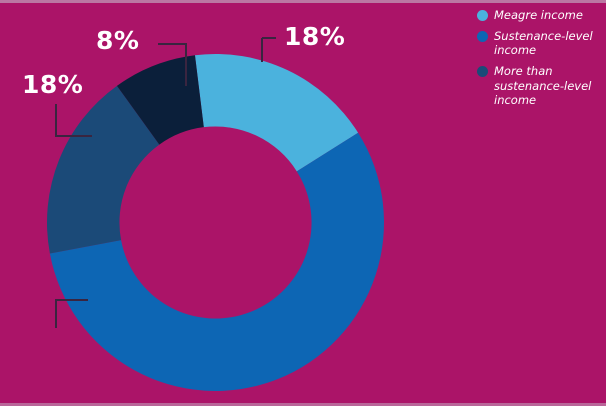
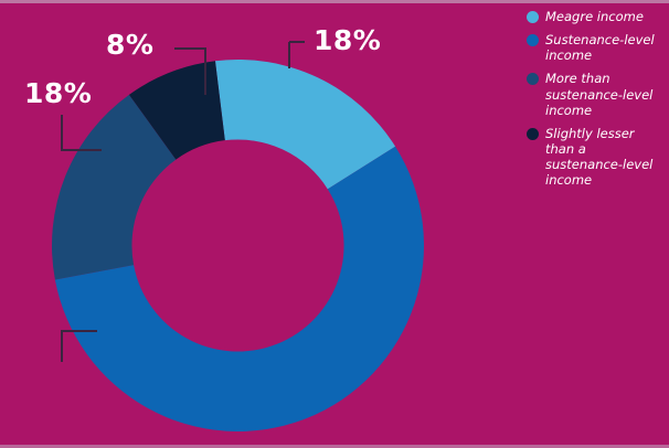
  18%
  8%
  18%
  Meagre income
  Sustenance-level income
  More than sustenance-level income
+ Slightly lesser than a sustenance-level income
